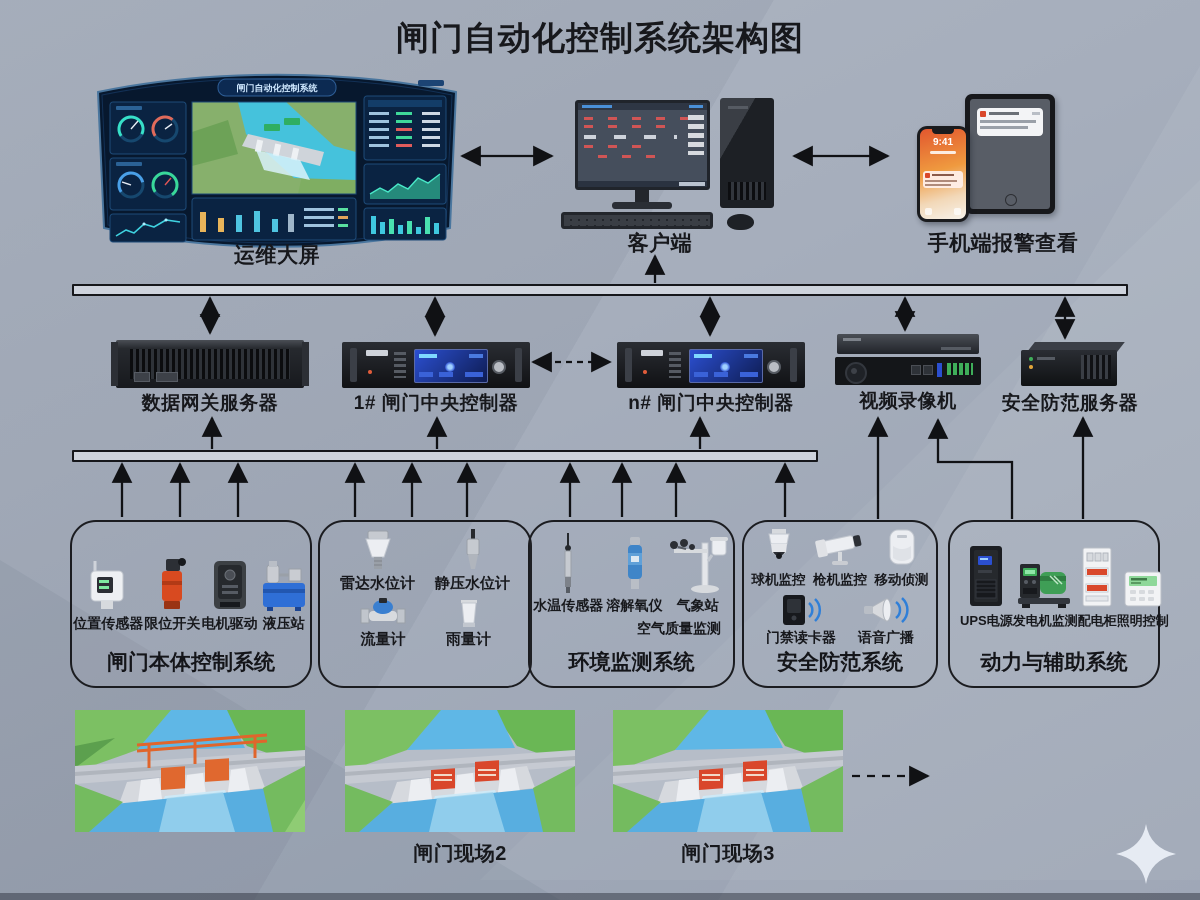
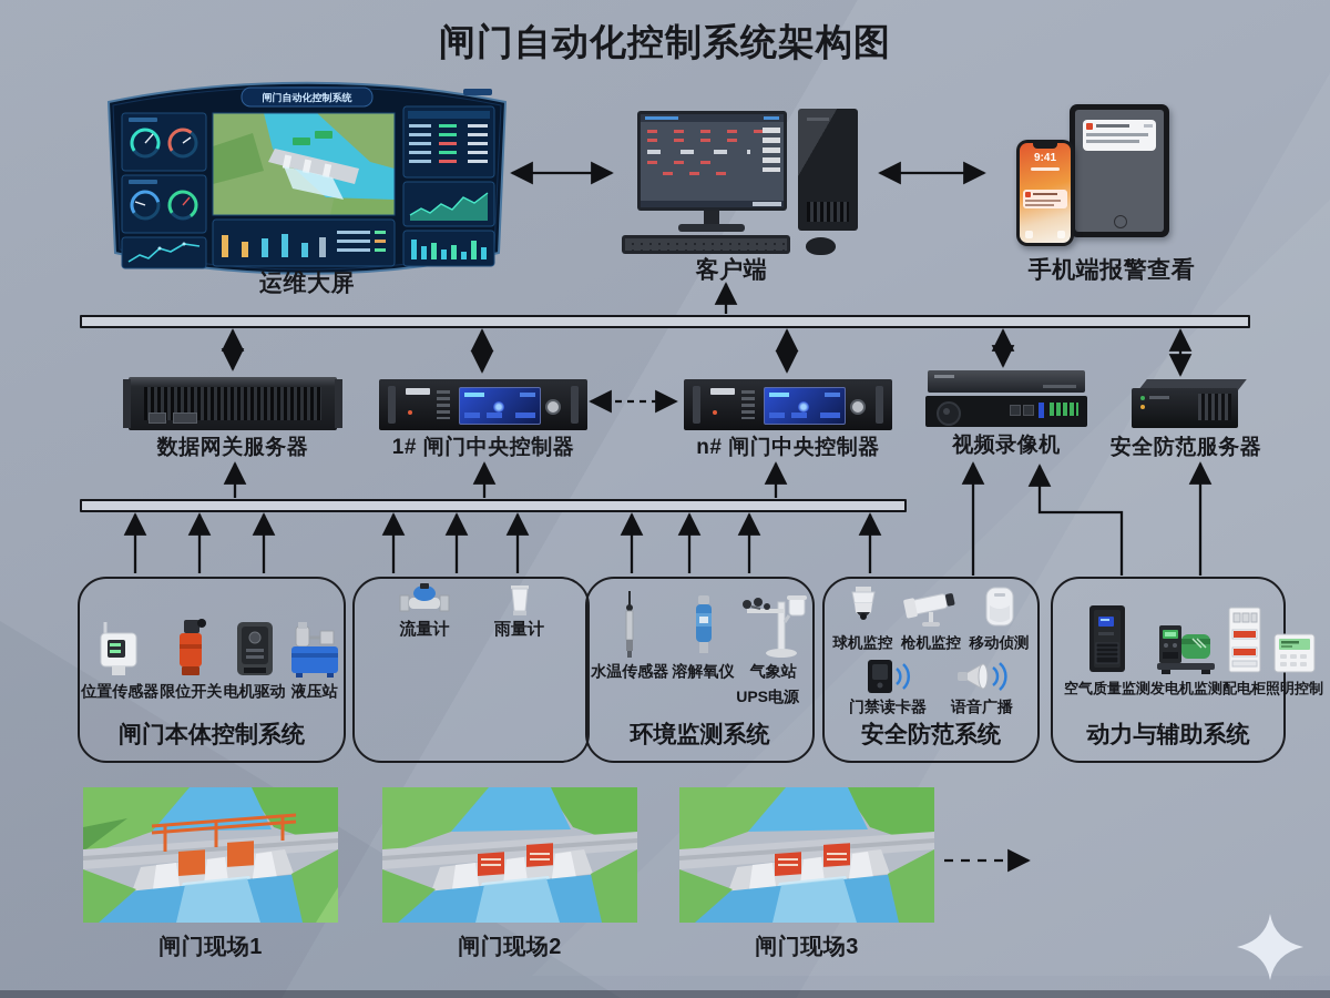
  闸门自动化控制系统架构图
  闸门自动化控制系统
  运维大屏
  客户端
  9:41
  手机端报警查看
  数据网关服务器
  1# 闸门中央控制器
  n# 闸门中央控制器
  视频录像机
  安全防范服务器
  位置传感器
  限位开关
  电机驱动
  液压站
  闸门本体控制系统
- 雷达水位计
- 静压水位计
  流量计
  雨量计
  水温传感器
  溶解氧仪
  气象站
- 空气质量监测
+ UPS电源
  环境监测系统
  球机监控
  枪机监控
  移动侦测
  门禁读卡器
  语音广播
  安全防范系统
- UPS电源
+ 空气质量监测
  发电机监测
  配电柜
  照明控制
  动力与辅助系统
+ 闸门现场1
  闸门现场2
  闸门现场3
